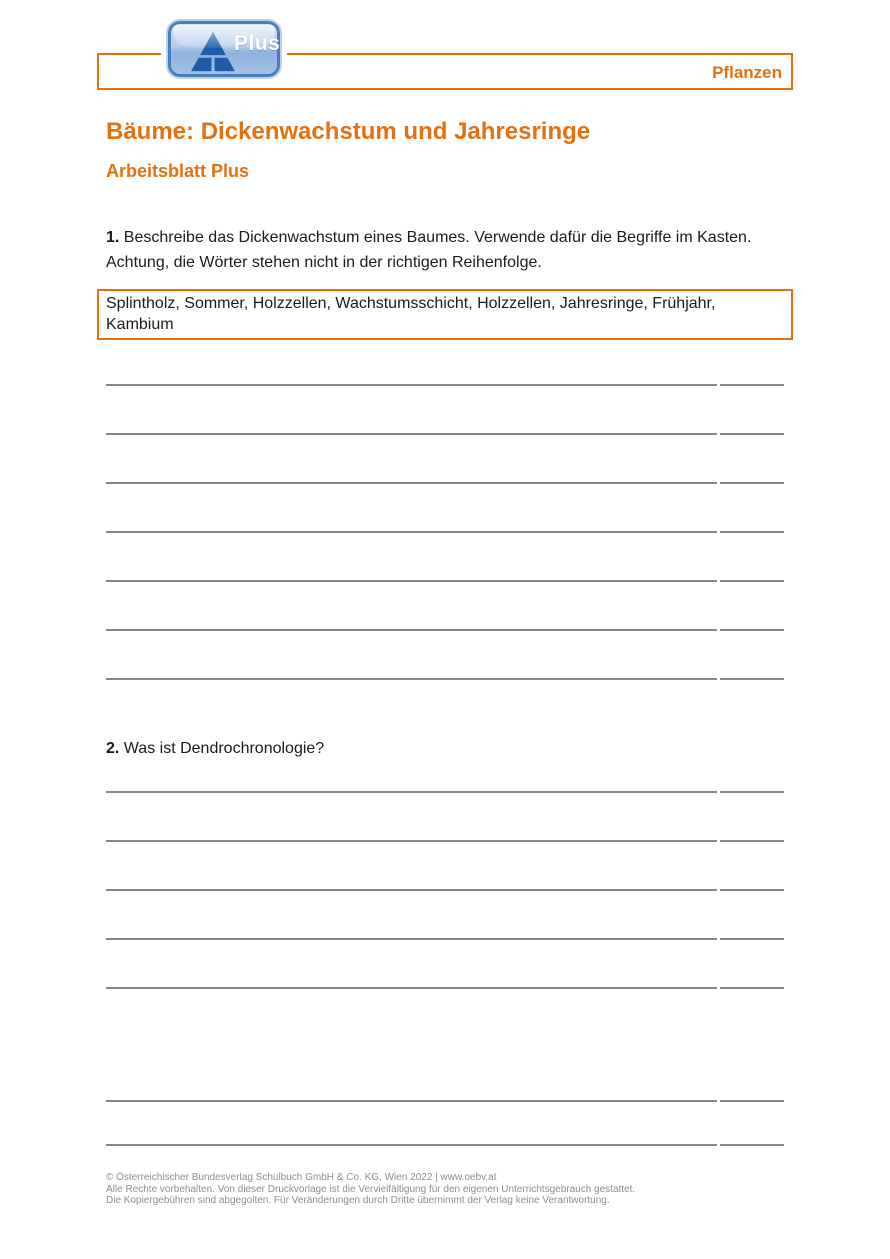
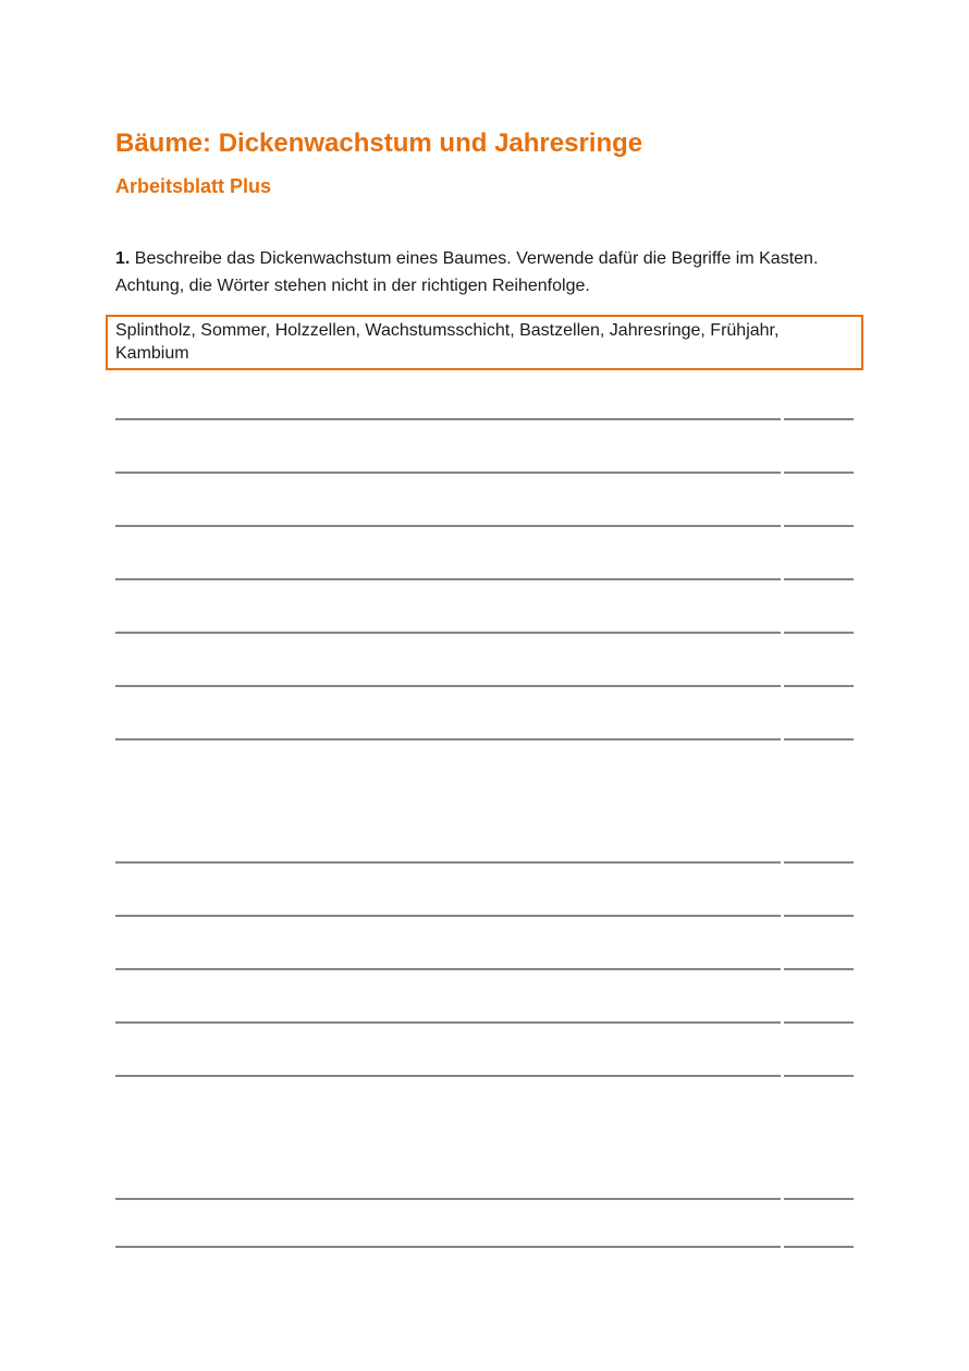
- Pflanzen
- Plus
  Bäume: Dickenwachstum und Jahresringe
  Arbeitsblatt Plus
  1. Beschreibe das Dickenwachstum eines Baumes. Verwende dafür die Begriffe im Kasten. Achtung, die Wörter stehen nicht in der richtigen Reihenfolge.
- Splintholz, Sommer, Holzzellen, Wachstumsschicht, Holzzellen, Jahresringe, Frühjahr, Kambium
+ Splintholz, Sommer, Holzzellen, Wachstumsschicht, Bastzellen, Jahresringe, Frühjahr, Kambium
- 2. Was ist Dendrochronologie?
- © Österreichischer Bundesverlag Schulbuch GmbH & Co. KG, Wien 2022 | www.oebv.at
- Alle Rechte vorbehalten. Von dieser Druckvorlage ist die Vervielfältigung für den eigenen Unterrichtsgebrauch gestattet.
- Die Kopiergebühren sind abgegolten. Für Veränderungen durch Dritte übernimmt der Verlag keine Verantwortung.
